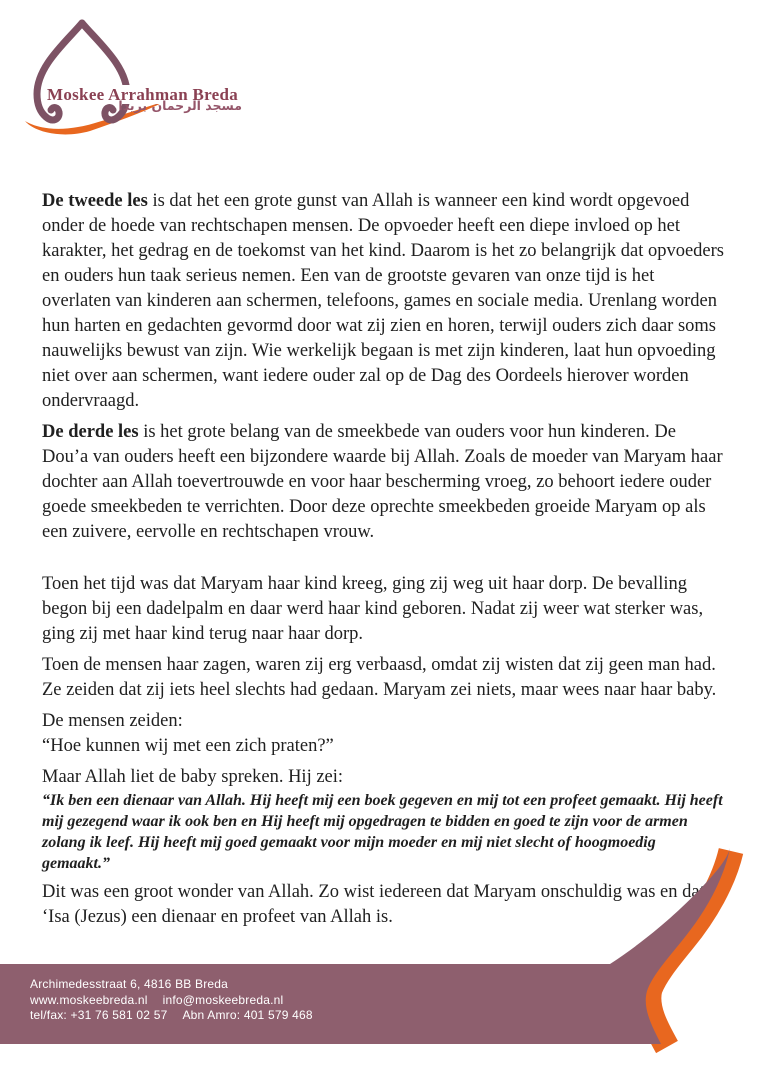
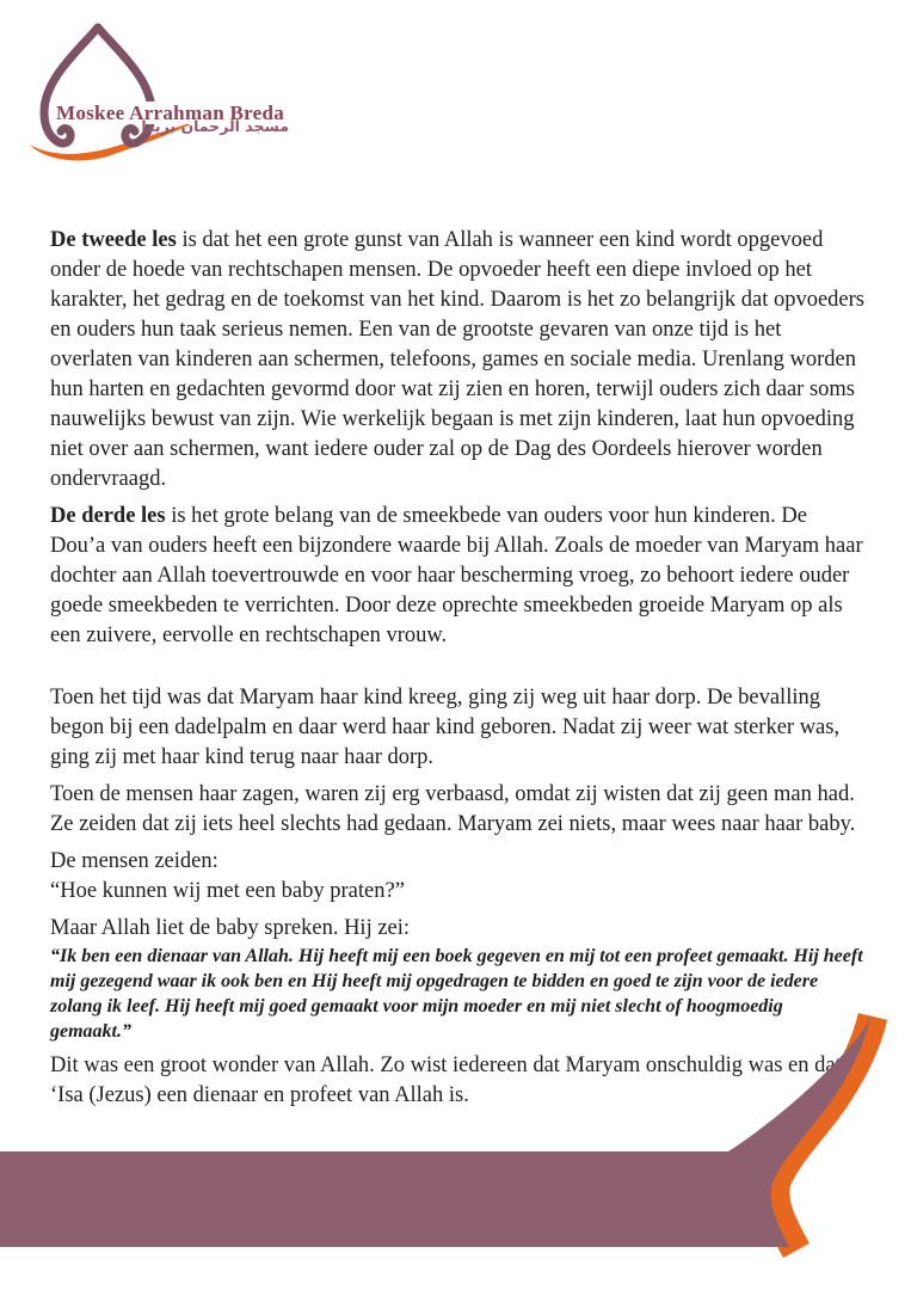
  Moskee Arrahman Breda
  مسجد الرحمان بريدا
  De tweede les is dat het een grote gunst van Allah is wanneer een kind wordt opgevoed onder de hoede van rechtschapen mensen. De opvoeder heeft een diepe invloed op het karakter, het gedrag en de toekomst van het kind. Daarom is het zo belangrijk dat opvoeders en ouders hun taak serieus nemen. Een van de grootste gevaren van onze tijd is het overlaten van kinderen aan schermen, telefoons, games en sociale media. Urenlang worden hun harten en gedachten gevormd door wat zij zien en horen, terwijl ouders zich daar soms nauwelijks bewust van zijn. Wie werkelijk begaan is met zijn kinderen, laat hun opvoeding niet over aan schermen, want iedere ouder zal op de Dag des Oordeels hierover worden ondervraagd.
  De derde les is het grote belang van de smeekbede van ouders voor hun kinderen. De Dou’a van ouders heeft een bijzondere waarde bij Allah. Zoals de moeder van Maryam haar dochter aan Allah toevertrouwde en voor haar bescherming vroeg, zo behoort iedere ouder goede smeekbeden te verrichten. Door deze oprechte smeekbeden groeide Maryam op als een zuivere, eervolle en rechtschapen vrouw.
  Toen het tijd was dat Maryam haar kind kreeg, ging zij weg uit haar dorp. De bevalling begon bij een dadelpalm en daar werd haar kind geboren. Nadat zij weer wat sterker was, ging zij met haar kind terug naar haar dorp.
  Toen de mensen haar zagen, waren zij erg verbaasd, omdat zij wisten dat zij geen man had. Ze zeiden dat zij iets heel slechts had gedaan. Maryam zei niets, maar wees naar haar baby.
  De mensen zeiden:
- “Hoe kunnen wij met een zich praten?”
+ “Hoe kunnen wij met een baby praten?”
  Maar Allah liet de baby spreken. Hij zei:
- “Ik ben een dienaar van Allah. Hij heeft mij een boek gegeven en mij tot een profeet gemaakt. Hij heeft mij gezegend waar ik ook ben en Hij heeft mij opgedragen te bidden en goed te zijn voor de armen zolang ik leef. Hij heeft mij goed gemaakt voor mijn moeder en mij niet slecht of hoogmoedig gemaakt.”
+ “Ik ben een dienaar van Allah. Hij heeft mij een boek gegeven en mij tot een profeet gemaakt. Hij heeft mij gezegend waar ik ook ben en Hij heeft mij opgedragen te bidden en goed te zijn voor de iedere zolang ik leef. Hij heeft mij goed gemaakt voor mijn moeder en mij niet slecht of hoogmoedig gemaakt.”
  Dit was een groot wonder van Allah. Zo wist iedereen dat Maryam onschuldig was en da ‘Isa (Jezus) een dienaar en profeet van Allah is.
- Archimedesstraat 6, 4816 BB Breda
- www.moskeebreda.nl info@moskeebreda.nl
- tel/fax: +31 76 581 02 57 Abn Amro: 401 579 468
